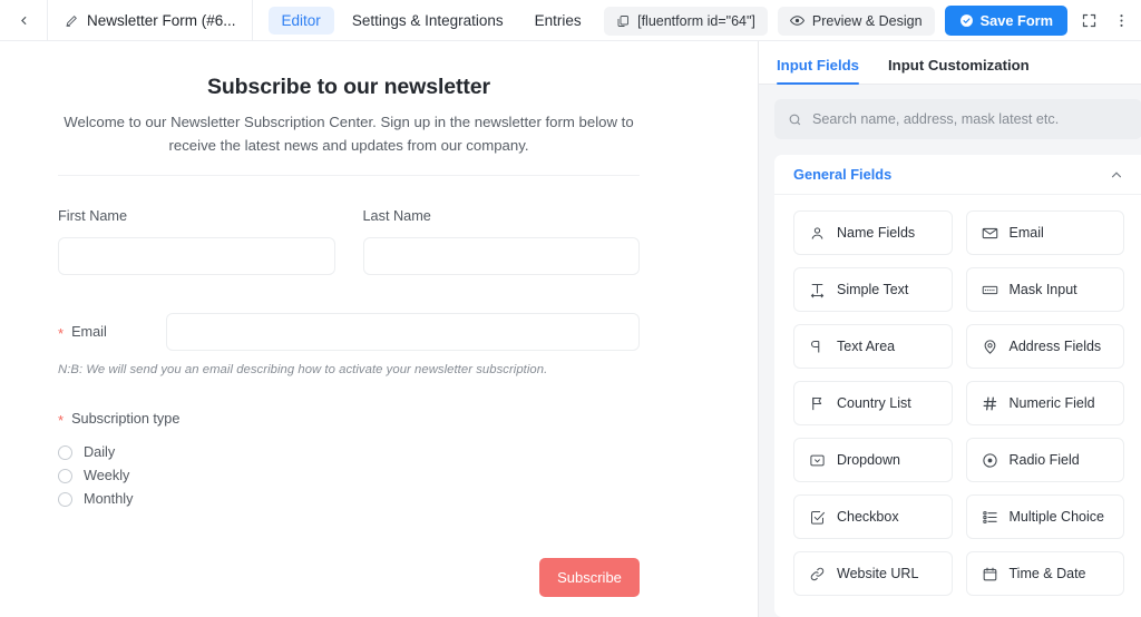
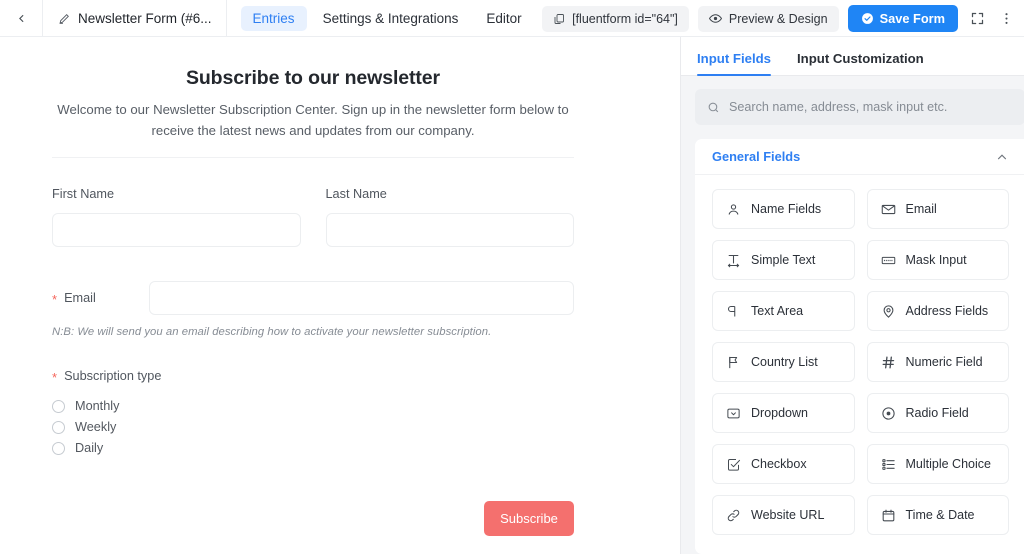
  Newsletter Form (#6...
- Editor
+ Entries
  Settings & Integrations
- Entries
+ Editor
  [fluentform id="64"]
  Preview & Design
  Save Form
  Subscribe to our newsletter
  Welcome to our Newsletter Subscription Center. Sign up in the newsletter form below to receive the latest news and updates from our company.
  First Name
  Last Name
  *
  Email
  N:B: We will send you an email describing how to activate your newsletter subscription.
  *
  Subscription type
- Daily
+ Monthly
  Weekly
- Monthly
+ Daily
  Subscribe
  Input Fields
  Input Customization
- Search name, address, mask latest etc.
+ Search name, address, mask input etc.
  General Fields
  Name Fields
  Email
  Simple Text
  Mask Input
  Text Area
  Address Fields
  Country List
  Numeric Field
  Dropdown
  Radio Field
  Checkbox
  Multiple Choice
  Website URL
  Time & Date
